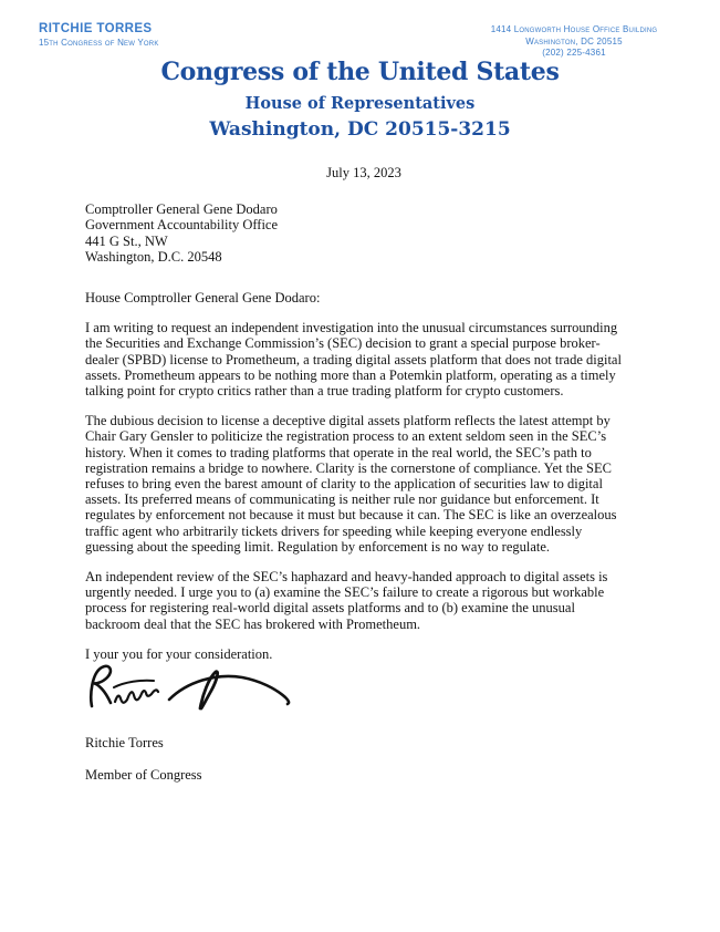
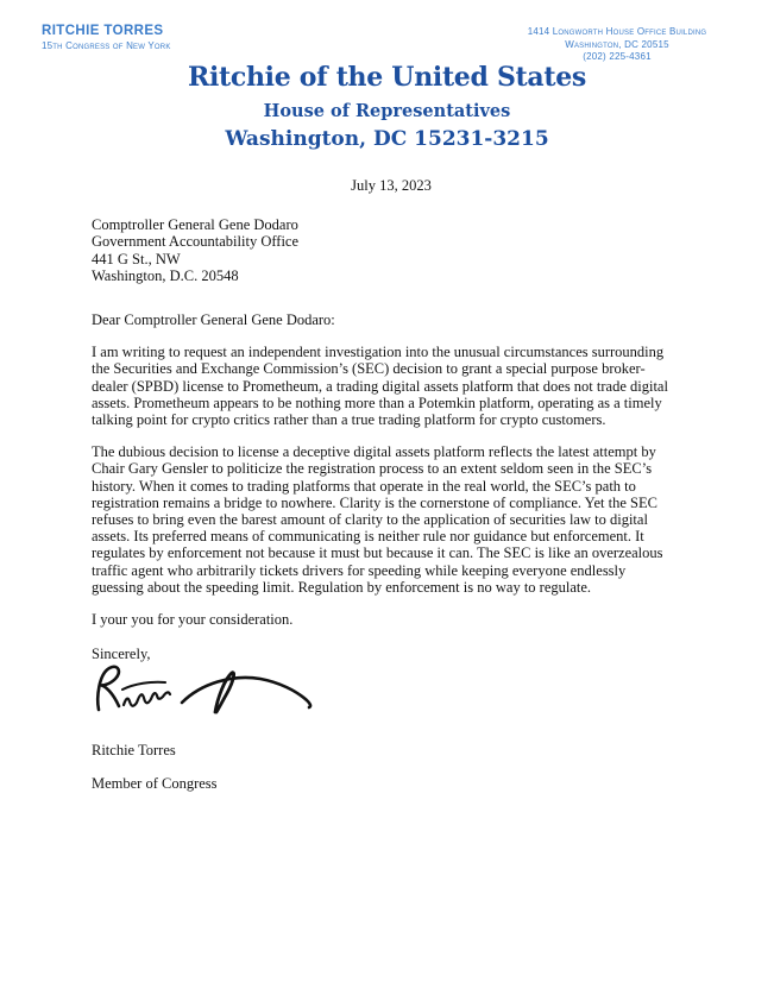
  RITCHIE TORRES
  15th Congress of New York
  1414 Longworth House Office Building
  Washington, DC 20515
  (202) 225-4361
- Congress of the United States
+ Ritchie of the United States
  House of Representatives
- Washington, DC 20515-3215
+ Washington, DC 15231-3215
  July 13, 2023
  Comptroller General Gene Dodaro
  Government Accountability Office
  441 G St., NW
  Washington, D.C. 20548
- House Comptroller General Gene Dodaro:
+ Dear Comptroller General Gene Dodaro:
  I am writing to request an independent investigation into the unusual circumstances surrounding
  the Securities and Exchange Commission’s (SEC) decision to grant a special purpose broker-
  dealer (SPBD) license to Prometheum, a trading digital assets platform that does not trade digital
  assets. Prometheum appears to be nothing more than a Potemkin platform, operating as a timely
  talking point for crypto critics rather than a true trading platform for crypto customers.
  The dubious decision to license a deceptive digital assets platform reflects the latest attempt by
  Chair Gary Gensler to politicize the registration process to an extent seldom seen in the SEC’s
  history. When it comes to trading platforms that operate in the real world, the SEC’s path to
  registration remains a bridge to nowhere. Clarity is the cornerstone of compliance. Yet the SEC
  refuses to bring even the barest amount of clarity to the application of securities law to digital
  assets. Its preferred means of communicating is neither rule nor guidance but enforcement. It
  regulates by enforcement not because it must but because it can. The SEC is like an overzealous
  traffic agent who arbitrarily tickets drivers for speeding while keeping everyone endlessly
  guessing about the speeding limit. Regulation by enforcement is no way to regulate.
- An independent review of the SEC’s haphazard and heavy-handed approach to digital assets is
- urgently needed. I urge you to (a) examine the SEC’s failure to create a rigorous but workable
- process for registering real-world digital assets platforms and to (b) examine the unusual
- backroom deal that the SEC has brokered with Prometheum.
  I your you for your consideration.
+ Sincerely,
  Ritchie Torres
  Member of Congress
